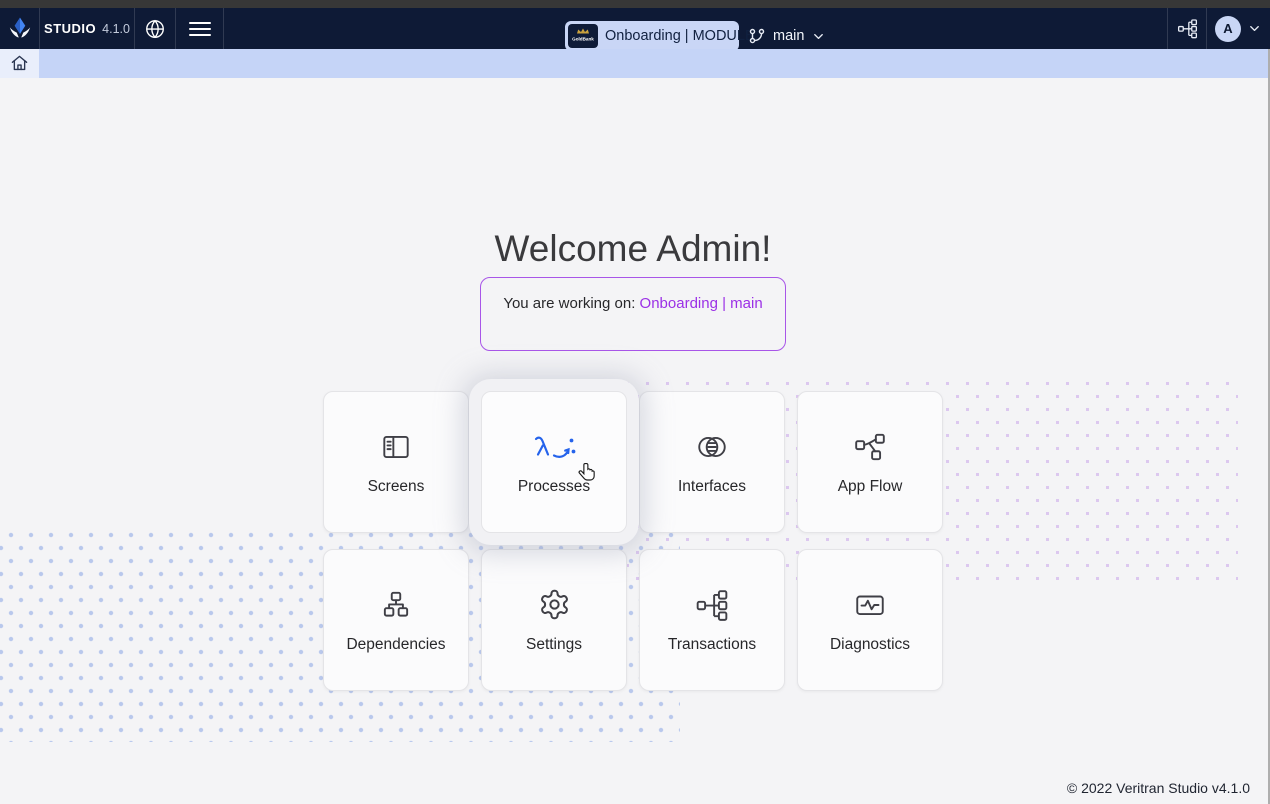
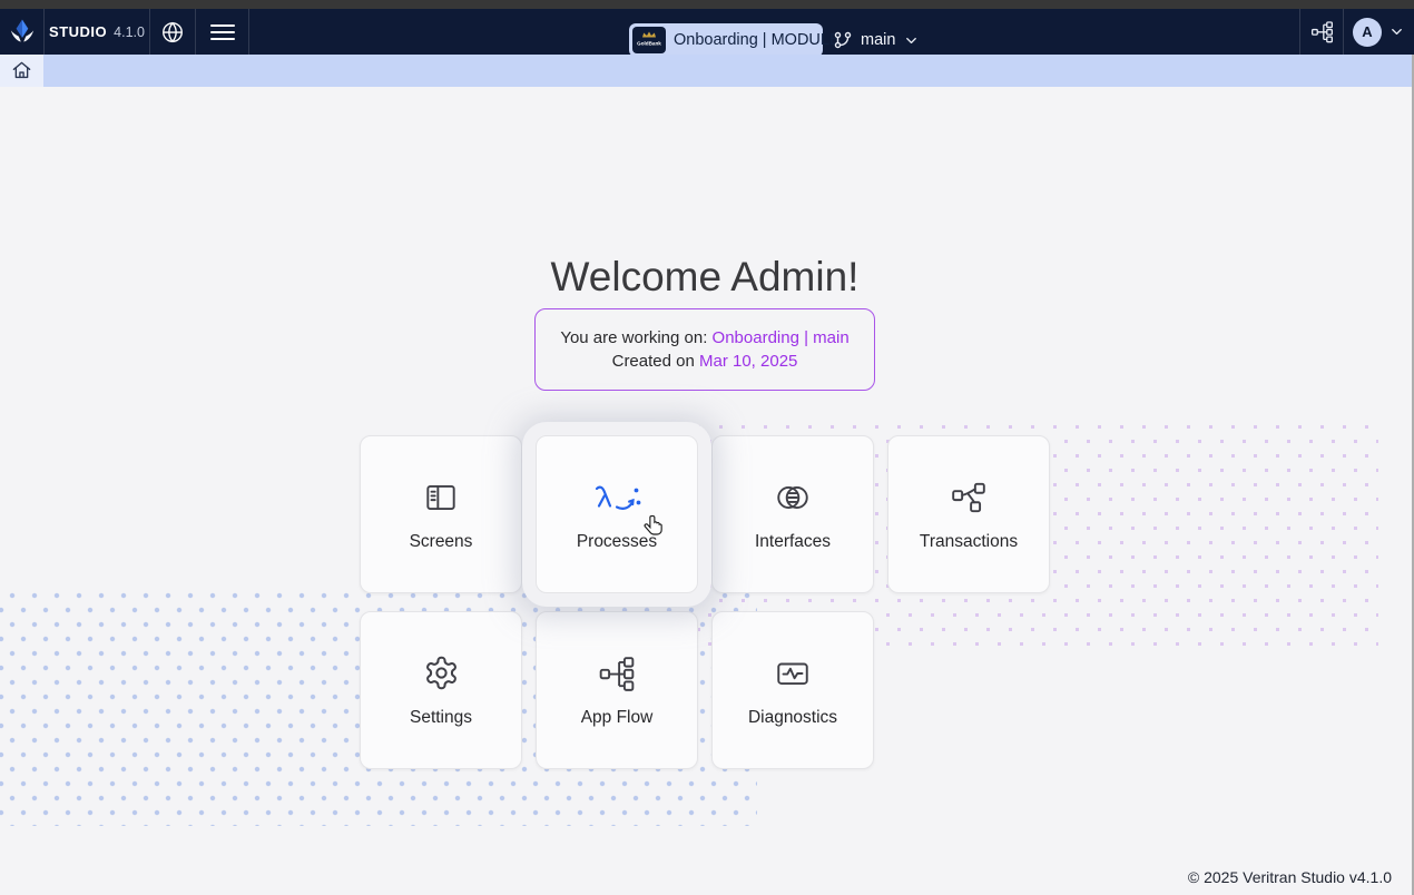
  STUDIO
  4.1.0
  Onboarding | MODULE
  main
  A
  Welcome Admin!
  You are working on: Onboarding | main
+ Created on Mar 10, 2025
  Screens
  Processes
  Interfaces
- App Flow
+ Transactions
- Dependencies
  Settings
- Transactions
+ App Flow
  Diagnostics
- © 2022 Veritran Studio v4.1.0
+ © 2025 Veritran Studio v4.1.0
